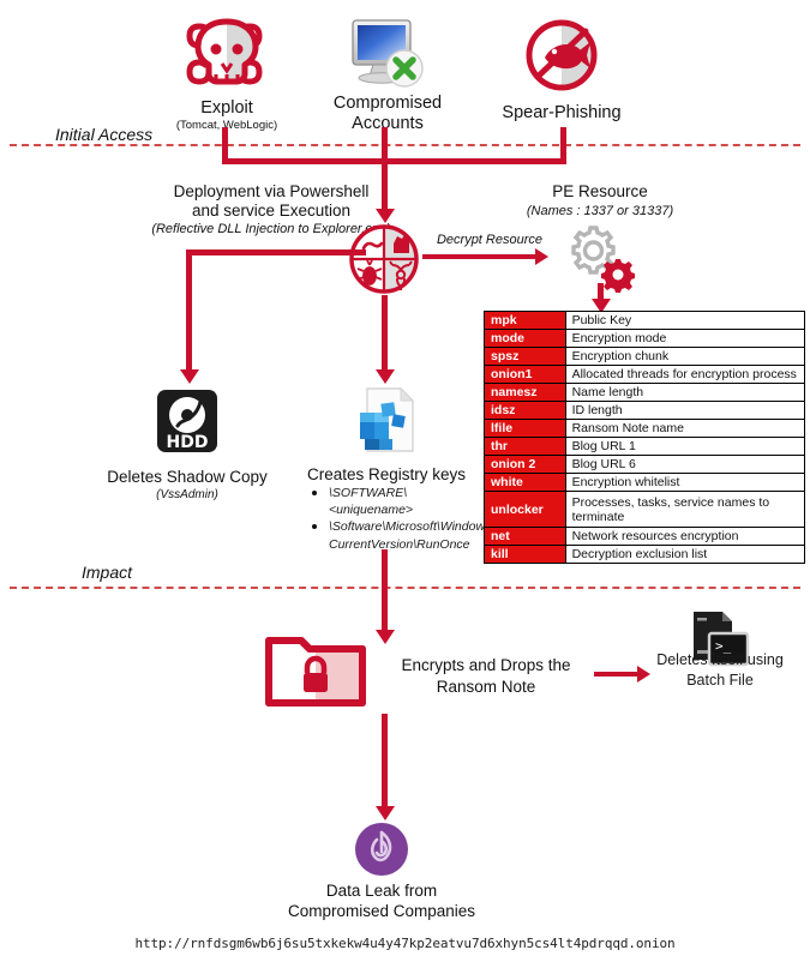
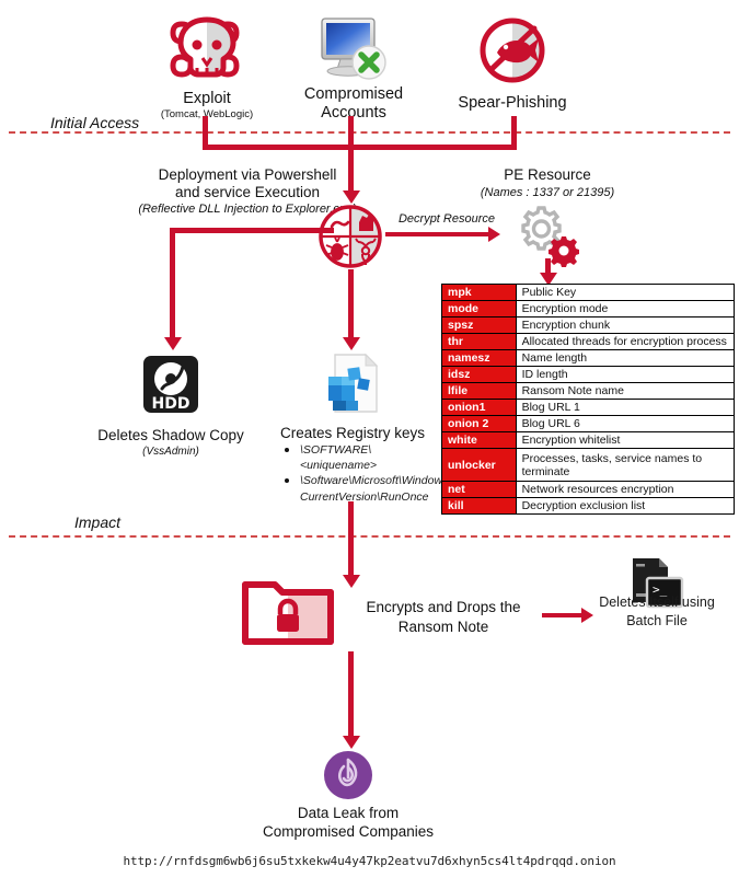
  Exploit
  (Tomcat, WebLogic)
  Compromised
  Accounts
  Spear-Phishing
  Initial Access
  Deployment via Powershell
  and service Execution
  (Reflective DLL Injection to Explorer.
  PE Resource
- (Names : 1337 or 31337)
+ (Names : 1337 or 21395)
  Decrypt Resource
  HDD
  Deletes Shadow Copy
  (VssAdmin)
  Creates Registry keys
  \SOFTWARE\<uniquename>
  \Software\Microsoft\Window
  CurrentVersion\RunOnce
  mpk	Public Key
  mode	Encryption mode
  spsz	Encryption chunk
- onion1	Allocated threads for encryption process
+ thr	Allocated threads for encryption process
  namesz	Name length
  idsz	ID length
  lfile	Ransom Note name
- thr	Blog URL 1
+ onion1	Blog URL 1
  onion 2	Blog URL 6
  white	Encryption whitelist
  unlocker	Processes, tasks, service names to terminate
  net	Network resources encryption
  kill	Decryption exclusion list
  Impact
  Encrypts and Drops the
  Ransom Note
  >_
  Deletes Itself using
  Batch File
  Data Leak from
  Compromised Companies
  http://rnfdsgm6wb6j6su5txkekw4u4y47kp2eatvu7d6xhyn5cs4lt4pdrqqd.onion
